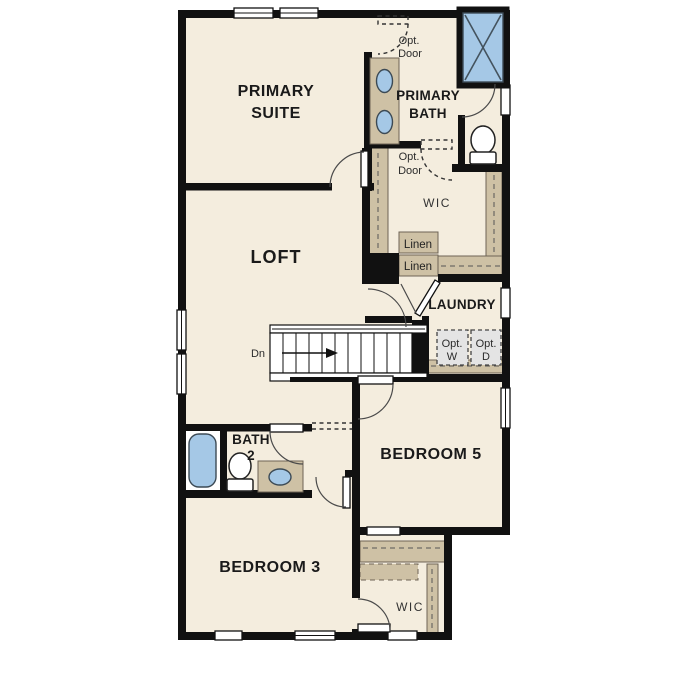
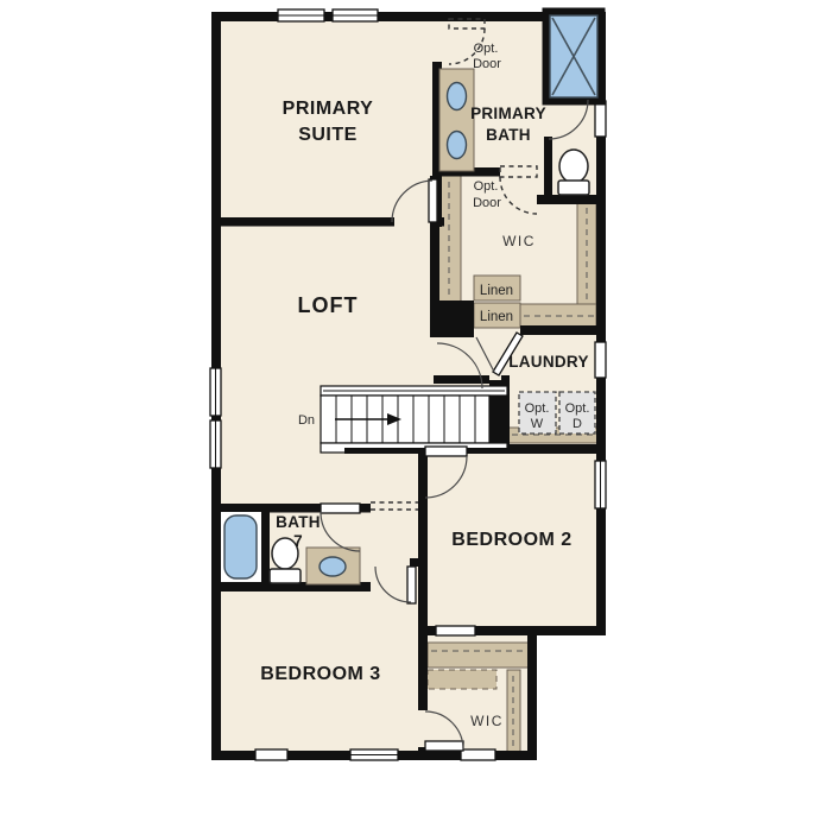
  PRIMARY
  SUITE
  PRIMARY
  BATH
  Opt.
  Door
  Opt.
  Door
  WIC
  LOFT
  Linen
  Linen
  LAUNDRY
  Opt.
  W
  Opt.
  D
  Dn
  BATH
- 2
+ 7
- BEDROOM 5
+ BEDROOM 2
  BEDROOM 3
  WIC
